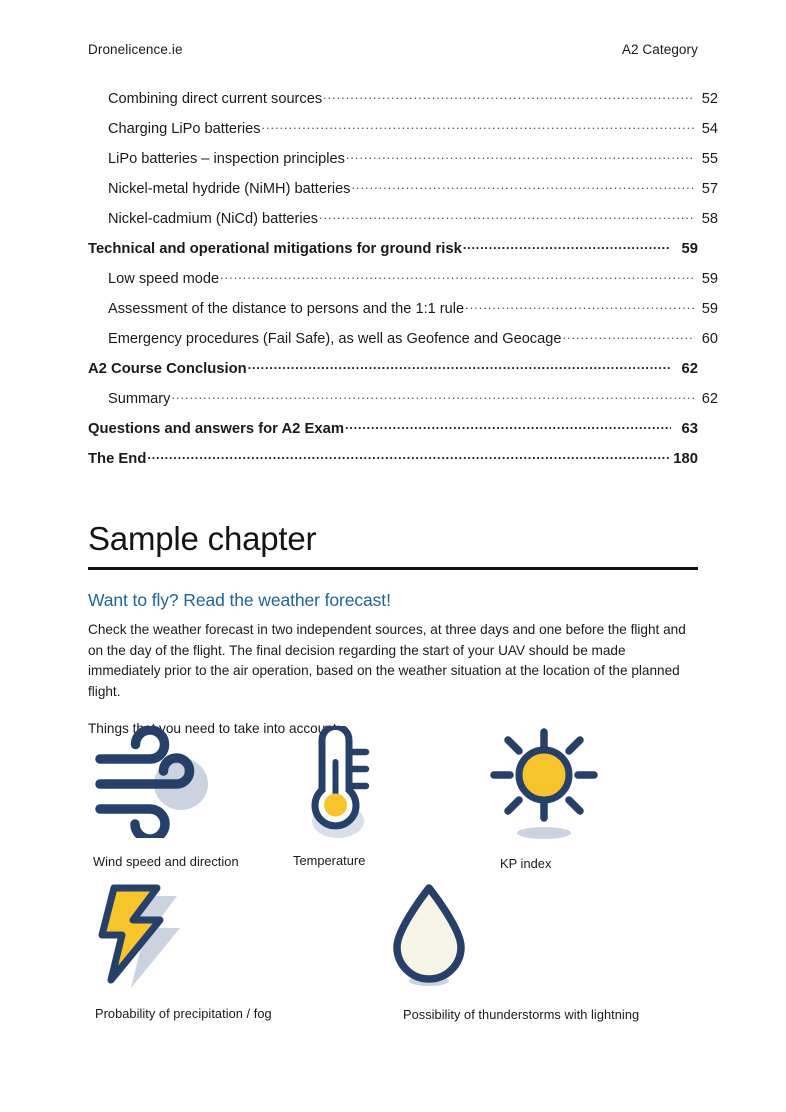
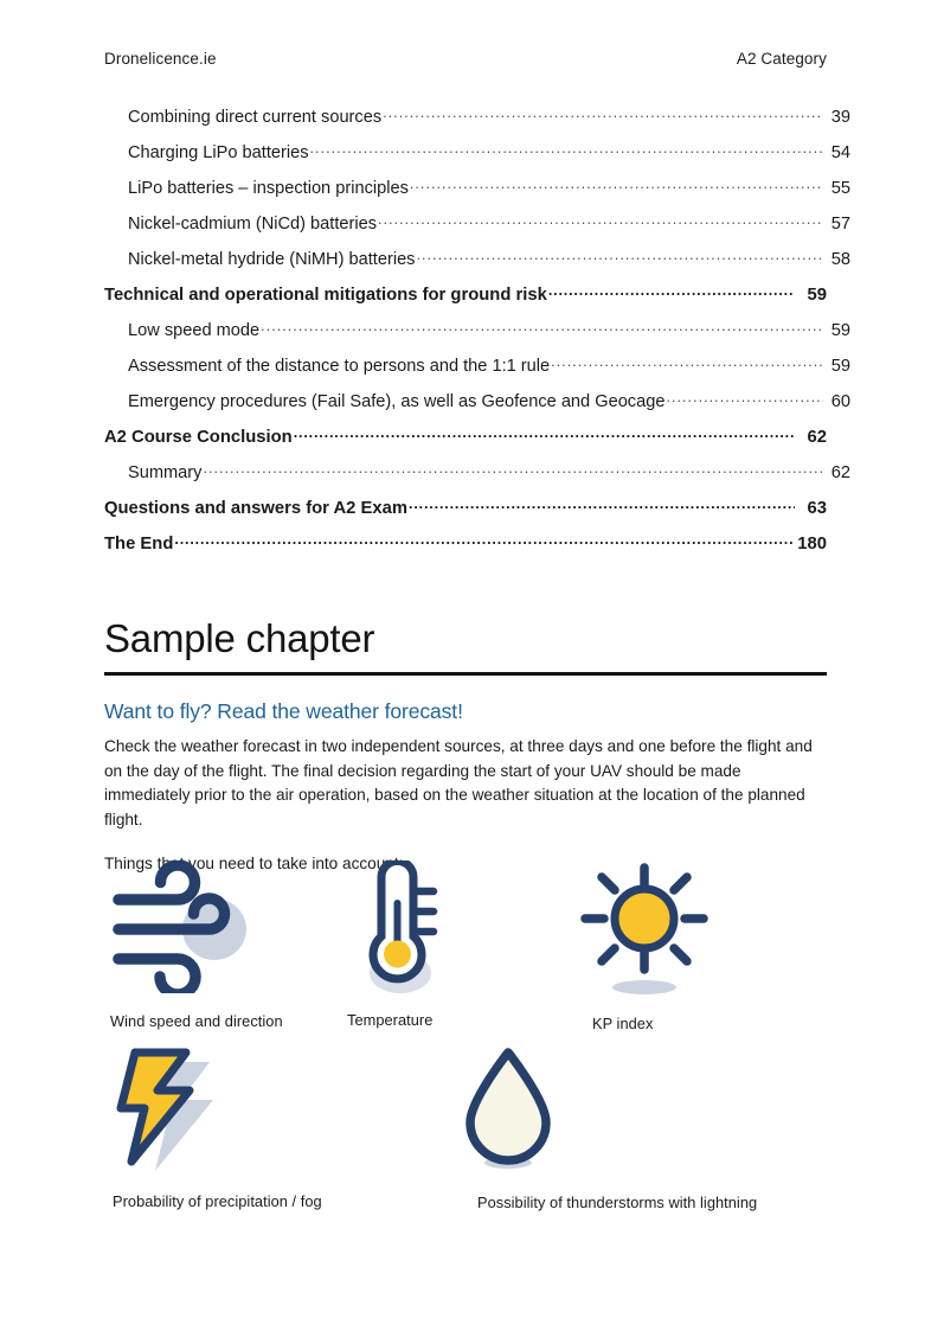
  Dronelicence.ie
  A2 Category
  Combining direct current sources
- 52
+ 39
  Charging LiPo batteries
  54
  LiPo batteries – inspection principles
  55
- Nickel-metal hydride (NiMH) batteries
+ Nickel-cadmium (NiCd) batteries
  57
- Nickel-cadmium (NiCd) batteries
+ Nickel-metal hydride (NiMH) batteries
  58
  Technical and operational mitigations for ground risk
  59
  Low speed mode
  59
  Assessment of the distance to persons and the 1:1 rule
  59
  Emergency procedures (Fail Safe), as well as Geofence and Geocage
  60
  A2 Course Conclusion
  62
  Summary
  62
  Questions and answers for A2 Exam
  63
  The End
  180
  Sample chapter
  Want to fly? Read the weather forecast!
  Check the weather forecast in two independent sources, at three days and one before the flight and on the day of the flight. The final decision regarding the start of your UAV should be made immediately prior to the air operation, based on the weather situation at the location of the planned flight.
  Things t you need to take into accou
  Wind speed and direction
  Temperature
  KP index
  Probability of precipitation / fog
  Possibility of thunderstorms with lightning
